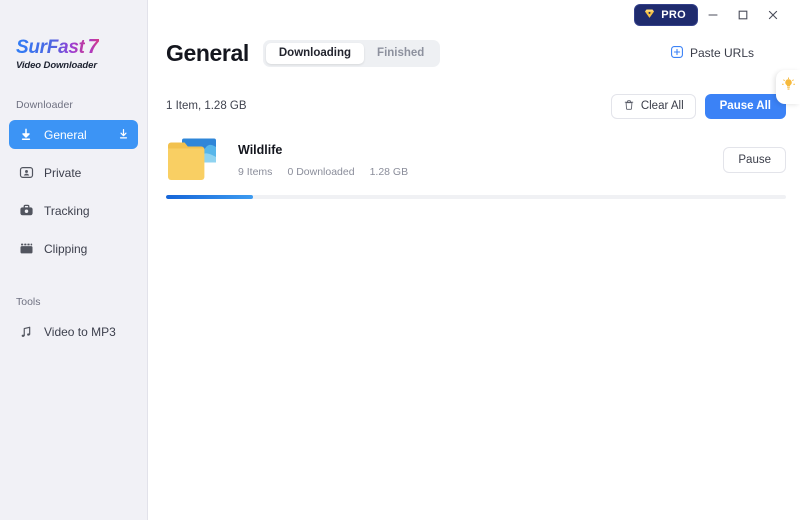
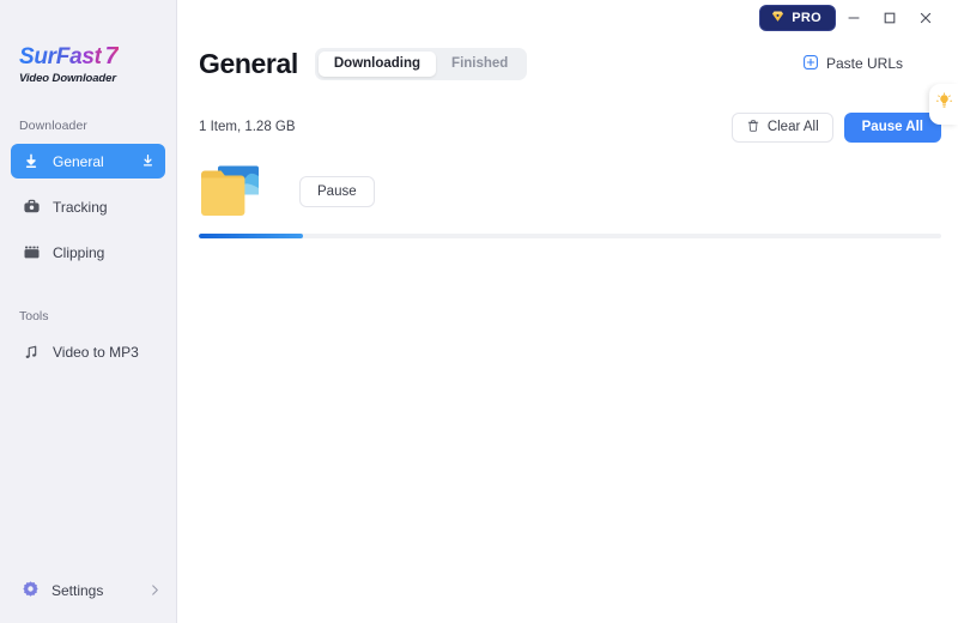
  SurFast 7
  Video Downloader
  Downloader
  General
- Private
  Tracking
  Clipping
  Tools
  Video to MP3
+ Settings
  PRO
  General
  Downloading
  Finished
  Paste URLs
  1 Item, 1.28 GB
  Clear All
  Pause All
- Wildlife
- 9 Items
- 0 Downloaded
- 1.28 GB
  Pause
